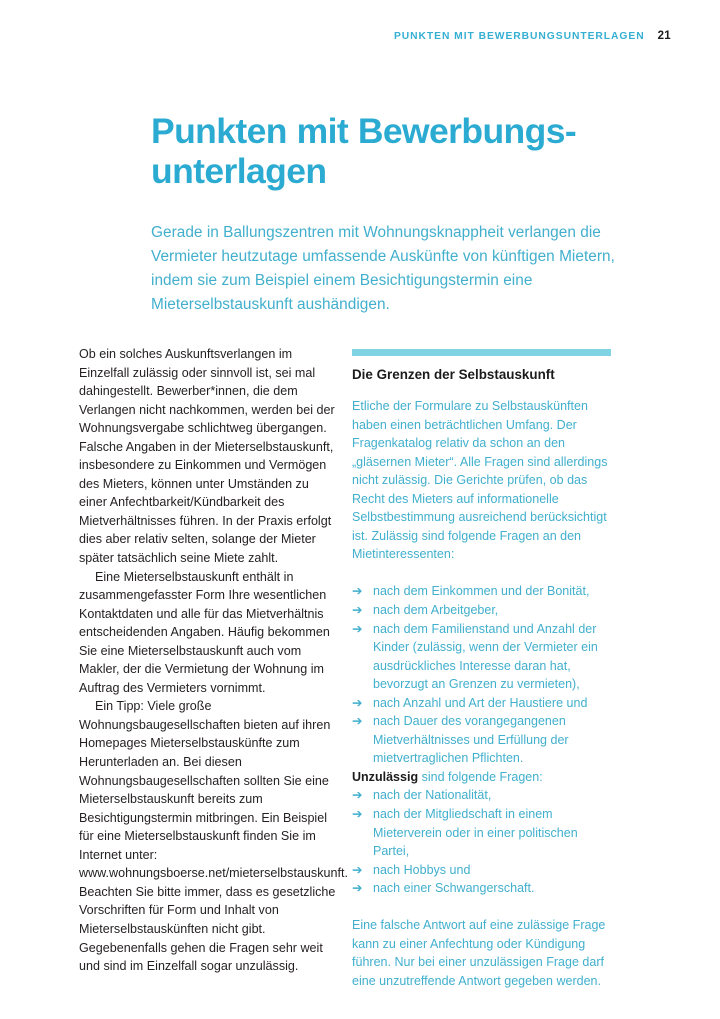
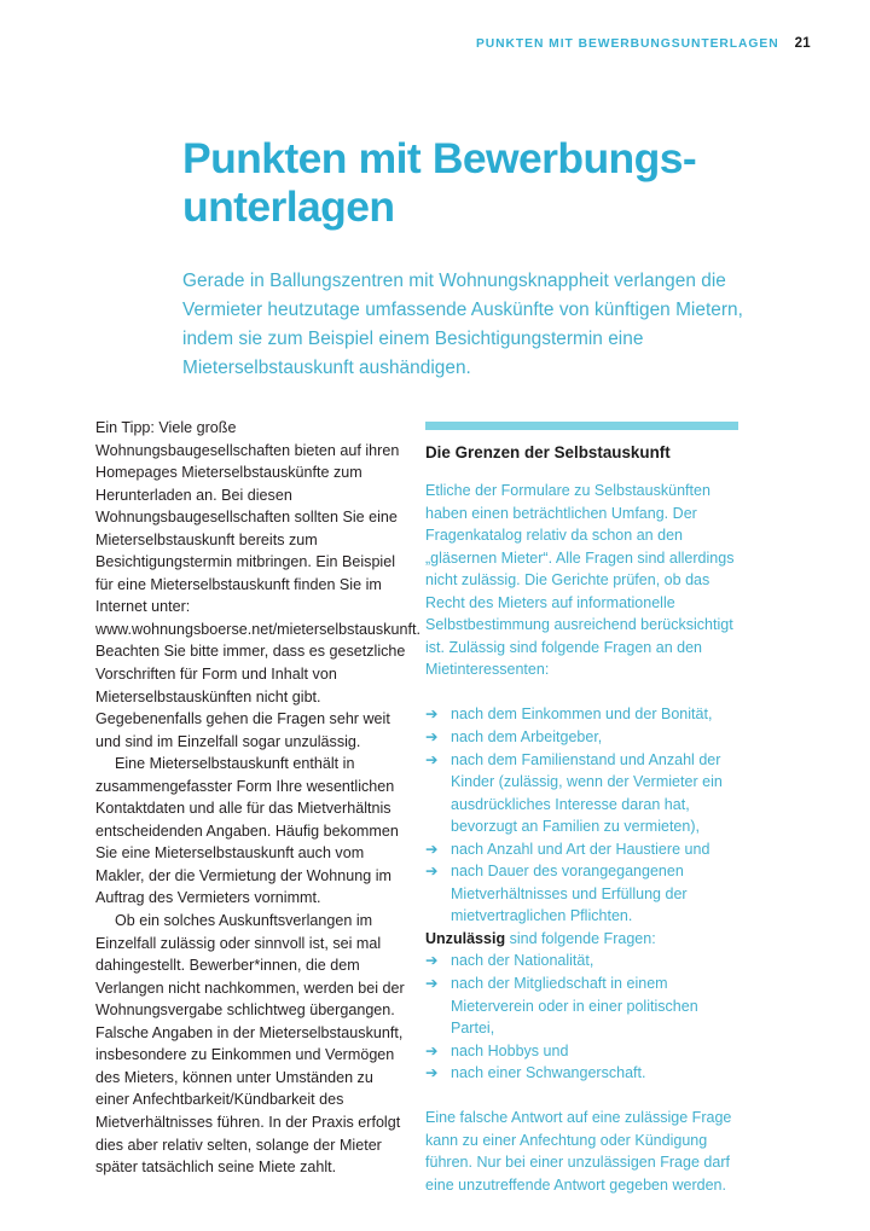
  PUNKTEN MIT BEWERBUNGSUNTERLAGEN
  21
  Punkten mit Bewerbungs­unterlagen
  Gerade in Ballungszentren mit Wohnungsknappheit verlangen die Vermieter heutzutage umfassende Auskünfte von künftigen Mietern, indem sie zum Beispiel einem Besichtigungstermin eine Mieterselbstauskunft aushändigen.
- Ob ein solches Auskunftsverlangen im Einzelfall zulässig oder sinnvoll ist, sei mal dahingestellt. Bewerber*innen, die dem Verlangen nicht nachkommen, werden bei der Wohnungsvergabe schlichtweg übergangen. Falsche Angaben in der Mieterselbstauskunft, insbesondere zu Einkommen und Vermögen des Mieters, können unter Umständen zu einer Anfechtbarkeit/Kündbarkeit des Mietverhältnisses führen. In der Praxis erfolgt dies aber relativ selten, solange der Mieter später tatsächlich seine Miete zahlt.
+ Ein Tipp: Viele große Wohnungsbaugesellschaften bieten auf ihren Homepages Mieterselbstauskünfte zum Herunterladen an. Bei diesen Wohnungsbaugesellschaften sollten Sie eine Mieterselbstauskunft bereits zum Besichtigungstermin mitbringen. Ein Beispiel für eine Mieterselbstauskunft finden Sie im Internet unter: www.wohnungsboerse.net/mieterselbstauskunft. Beachten Sie bitte immer, dass es gesetzliche Vorschriften für Form und Inhalt von Mieterselbstauskünften nicht gibt. Gegebenenfalls gehen die Fragen sehr weit und sind im Einzelfall sogar unzulässig.
  Eine Mieterselbstauskunft enthält in zusammengefasster Form Ihre wesentlichen Kontaktdaten und alle für das Mietverhältnis entscheidenden Angaben. Häufig bekommen Sie eine Mieterselbstauskunft auch vom Makler, der die Vermietung der Wohnung im Auftrag des Vermieters vornimmt.
- Ein Tipp: Viele große Wohnungsbaugesellschaften bieten auf ihren Homepages Mieterselbstauskünfte zum Herunterladen an. Bei diesen Wohnungsbaugesellschaften sollten Sie eine Mieterselbstauskunft bereits zum Besichtigungstermin mitbringen. Ein Beispiel für eine Mieterselbstauskunft finden Sie im Internet unter: www.wohnungsboerse.net/mieterselbstauskunft. Beachten Sie bitte immer, dass es gesetzliche Vorschriften für Form und Inhalt von Mieterselbstauskünften nicht gibt. Gegebenenfalls gehen die Fragen sehr weit und sind im Einzelfall sogar unzulässig.
+ Ob ein solches Auskunftsverlangen im Einzelfall zulässig oder sinnvoll ist, sei mal dahingestellt. Bewerber*innen, die dem Verlangen nicht nachkommen, werden bei der Wohnungsvergabe schlichtweg übergangen. Falsche Angaben in der Mieterselbstauskunft, insbesondere zu Einkommen und Vermögen des Mieters, können unter Umständen zu einer Anfechtbarkeit/Kündbarkeit des Mietverhältnisses führen. In der Praxis erfolgt dies aber relativ selten, solange der Mieter später tatsächlich seine Miete zahlt.
  Die Grenzen der Selbstauskunft
  Etliche der Formulare zu Selbstauskünften haben einen beträchtlichen Umfang. Der Fragenkatalog relativ da schon an den „gläsernen Mieter“. Alle Fragen sind allerdings nicht zulässig. Die Gerichte prüfen, ob das Recht des Mieters auf informationelle Selbstbestimmung ausreichend berücksichtigt ist. Zulässig sind folgende Fragen an den Mietinteressenten:
  ➔
  nach dem Einkommen und der Bonität,
  ➔
  nach dem Arbeitgeber,
  ➔
- nach dem Familienstand und Anzahl der Kinder (zulässig, wenn der Vermieter ein ausdrückliches Interesse daran hat, bevorzugt an Grenzen zu vermieten),
+ nach dem Familienstand und Anzahl der Kinder (zulässig, wenn der Vermieter ein ausdrückliches Interesse daran hat, bevorzugt an Familien zu vermieten),
  ➔
  nach Anzahl und Art der Haustiere und
  ➔
  nach Dauer des vorangegangenen Mietverhältnisses und Erfüllung der mietvertraglichen Pflichten.
  Unzulässig sind folgende Fragen:
  ➔
  nach der Nationalität,
  ➔
  nach der Mitgliedschaft in einem Mieterverein oder in einer politischen Partei,
  ➔
  nach Hobbys und
  ➔
  nach einer Schwangerschaft.
  Eine falsche Antwort auf eine zulässige Frage kann zu einer Anfechtung oder Kündigung führen. Nur bei einer unzulässigen Frage darf eine unzutreffende Antwort gegeben werden.
